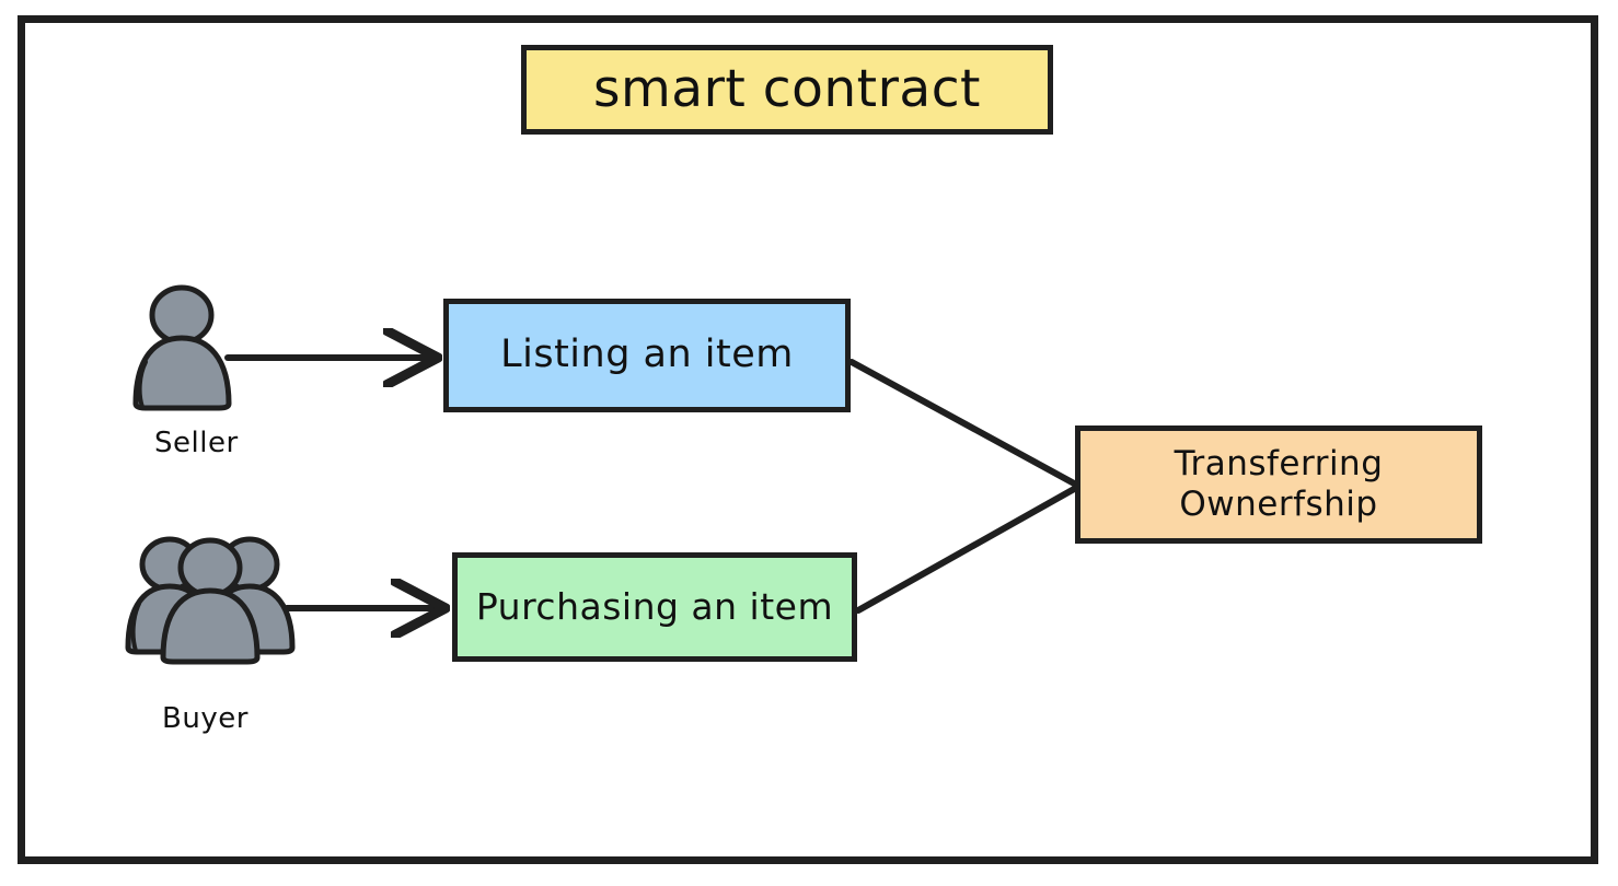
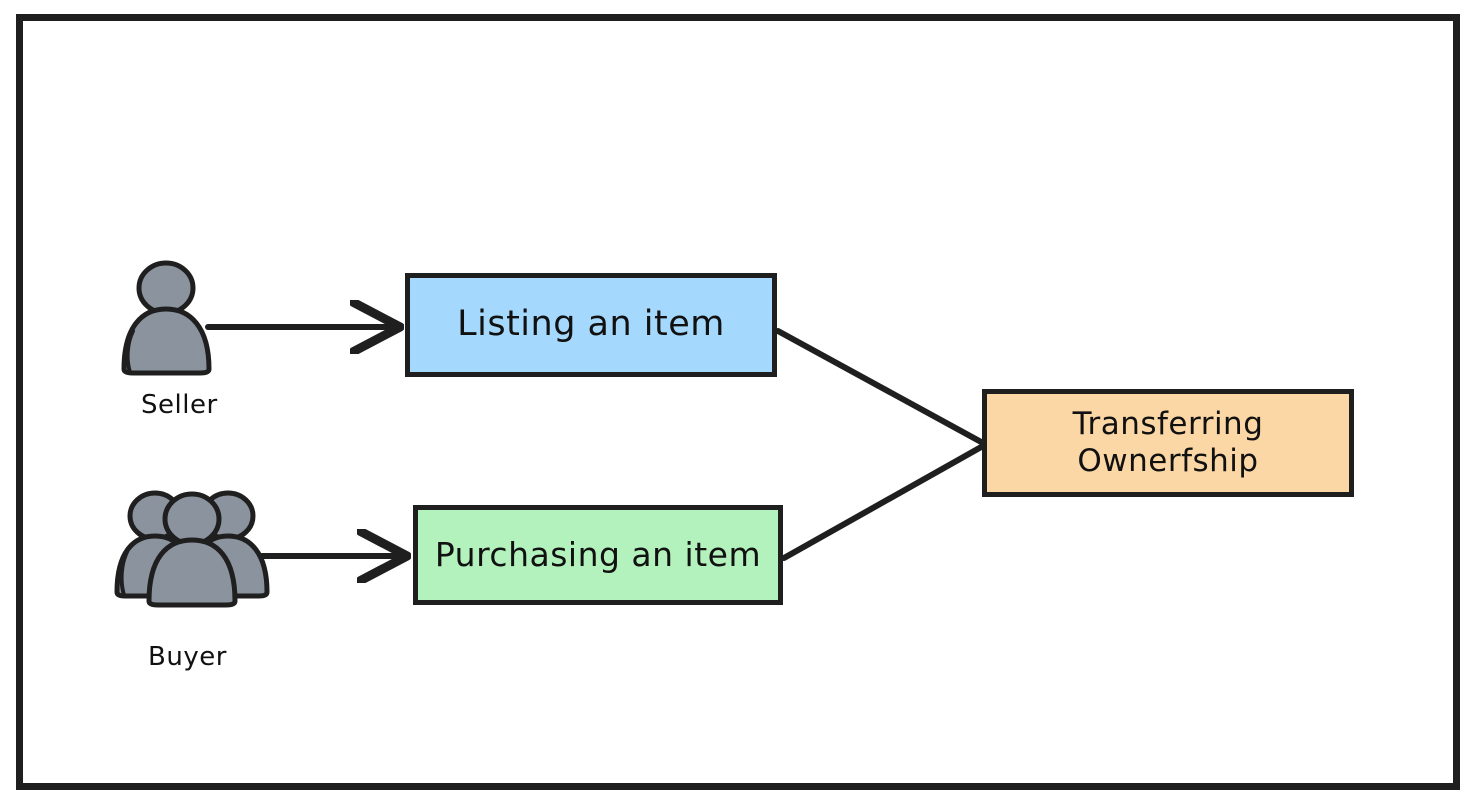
- smart contract
  Listing an item
  Purchasing an item
  Transferring
  Ownerfship
  Seller
  Buyer
